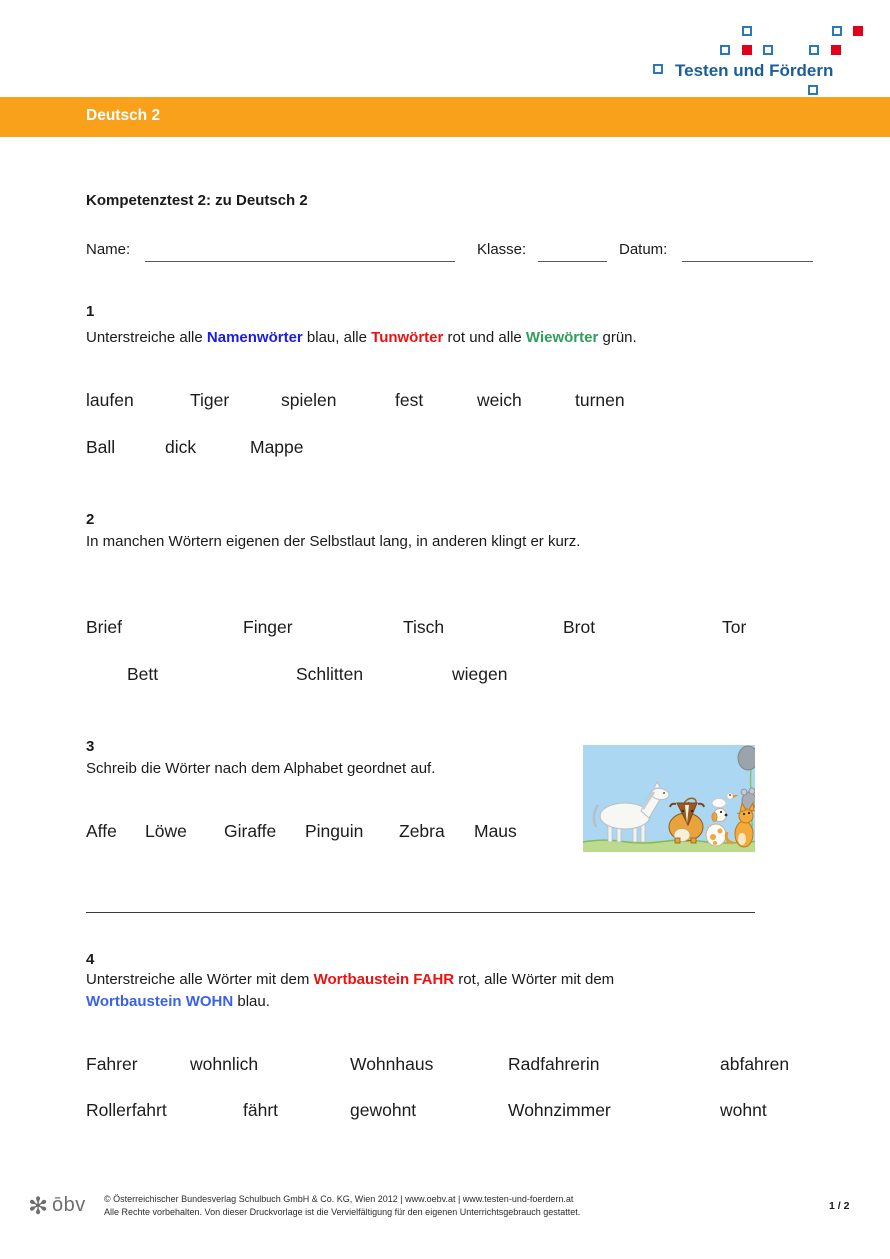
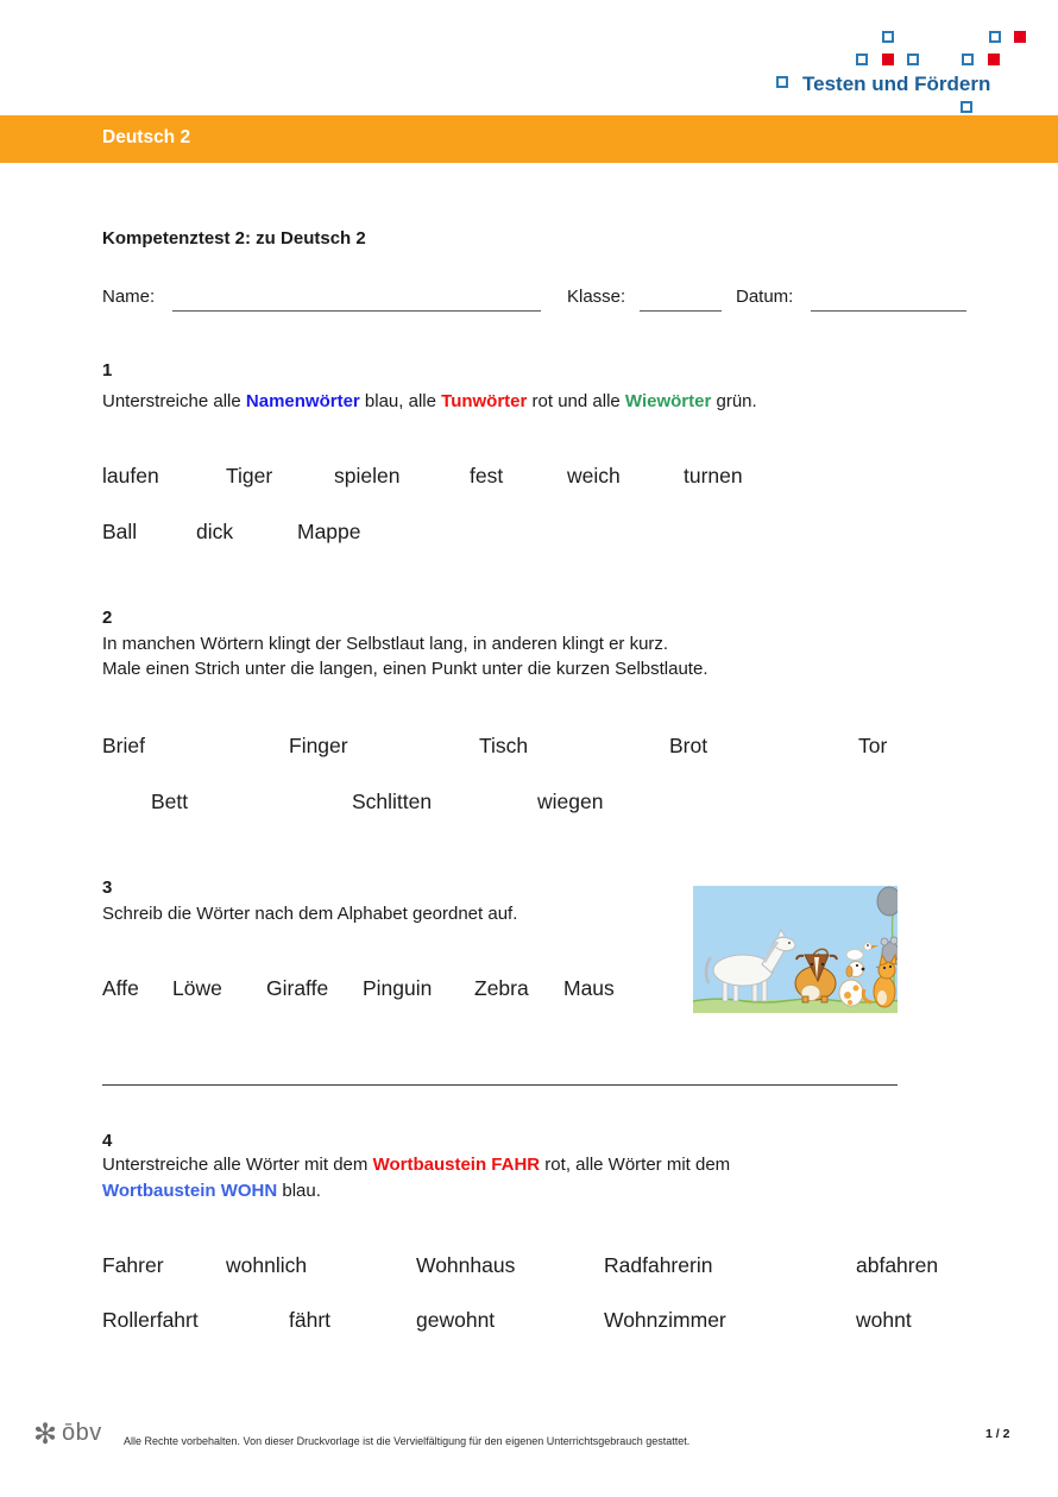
  Testen und Fördern
  Deutsch 2
  Kompetenztest 2: zu Deutsch 2
  Name:
  Klasse:
  Datum:
  1
  Unterstreiche alle Namenwörter blau, alle Tunwörter rot und alle Wiewörter grün.
  laufen
  Tiger
  spielen
  fest
  weich
  turnen
  Ball
  dick
  Mappe
  2
- In manchen Wörtern eigenen der Selbstlaut lang, in anderen klingt er kurz.
+ In manchen Wörtern klingt der Selbstlaut lang, in anderen klingt er kurz.
+ Male einen Strich unter die langen, einen Punkt unter die kurzen Selbstlaute.
  Brief
  Finger
  Tisch
  Brot
  Tor
  Bett
  Schlitten
  wiegen
  3
  Schreib die Wörter nach dem Alphabet geordnet auf.
  Affe
  Löwe
  Giraffe
  Pinguin
  Zebra
  Maus
  4
  Unterstreiche alle Wörter mit dem Wortbaustein FAHR rot, alle Wörter mit dem
  Wortbaustein WOHN blau.
  Fahrer
  wohnlich
  Wohnhaus
  Radfahrerin
  abfahren
  Rollerfahrt
  fährt
  gewohnt
  Wohnzimmer
  wohnt
  ✻
  ōbv
- © Österreichischer Bundesverlag Schulbuch GmbH & Co. KG, Wien 2012 | www.oebv.at | www.testen-und-foerdern.at
  Alle Rechte vorbehalten. Von dieser Druckvorlage ist die Vervielfältigung für den eigenen Unterrichtsgebrauch gestattet.
  1 / 2
